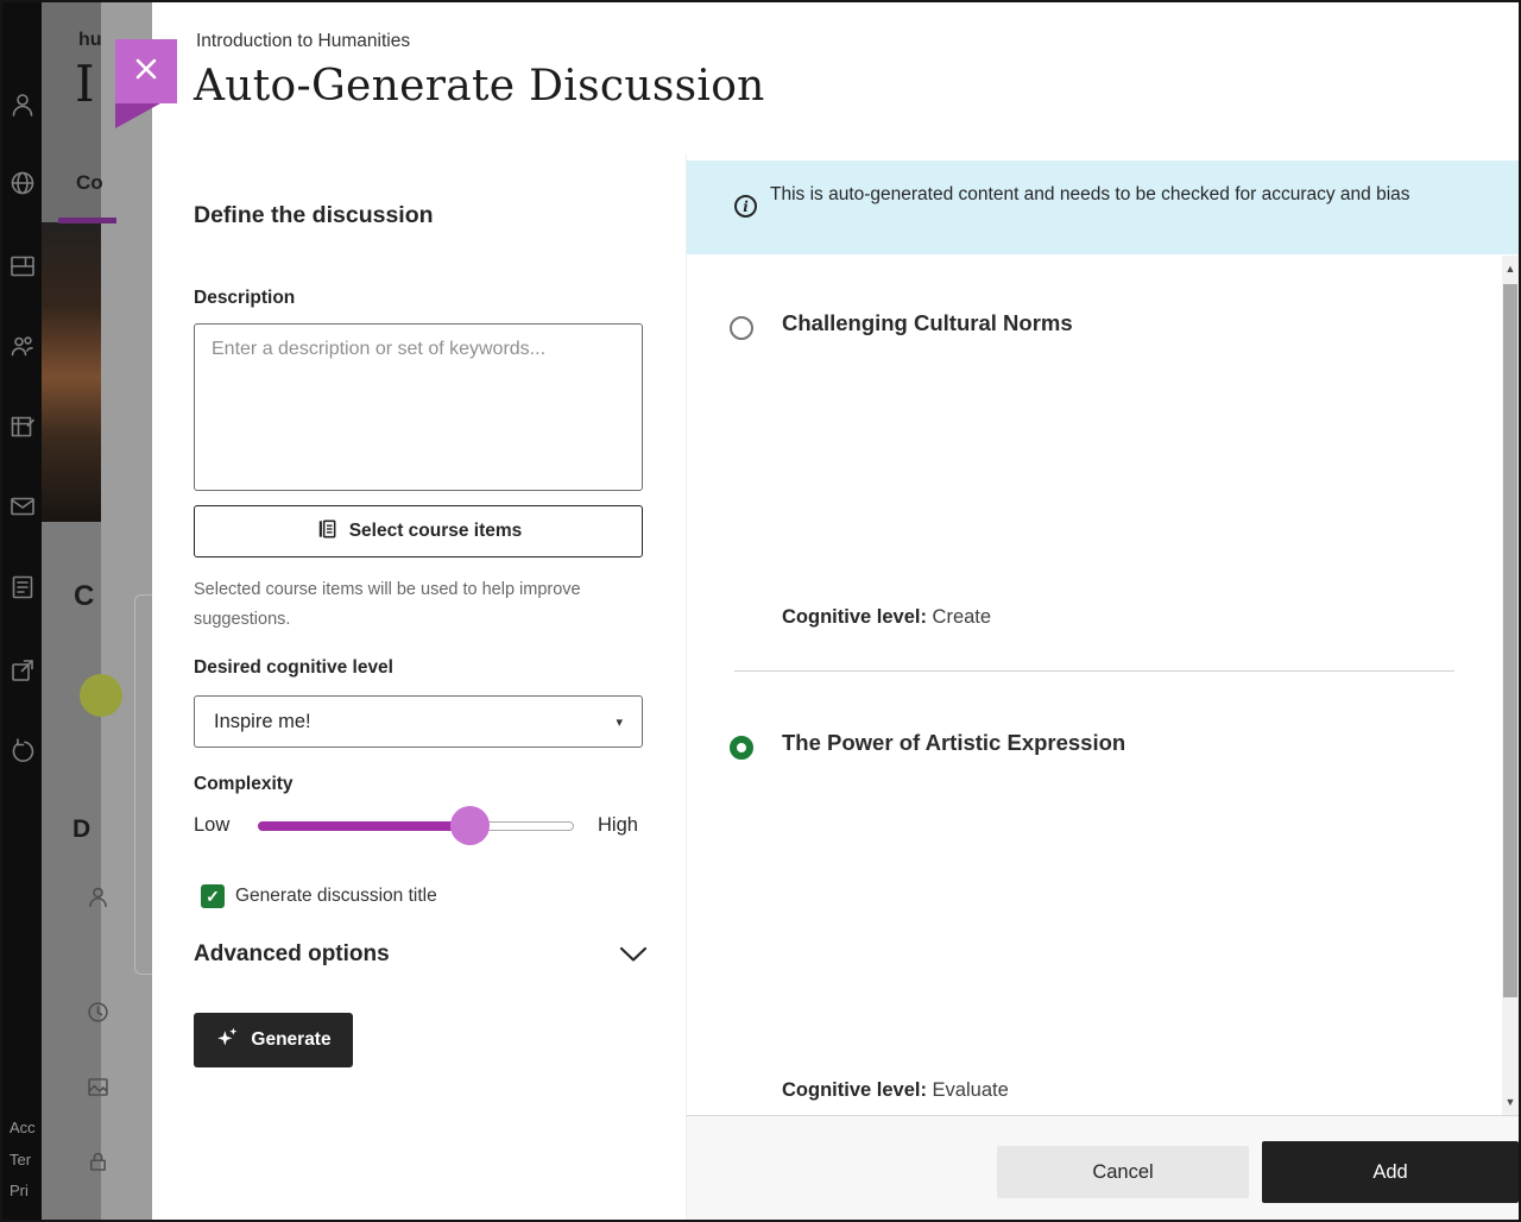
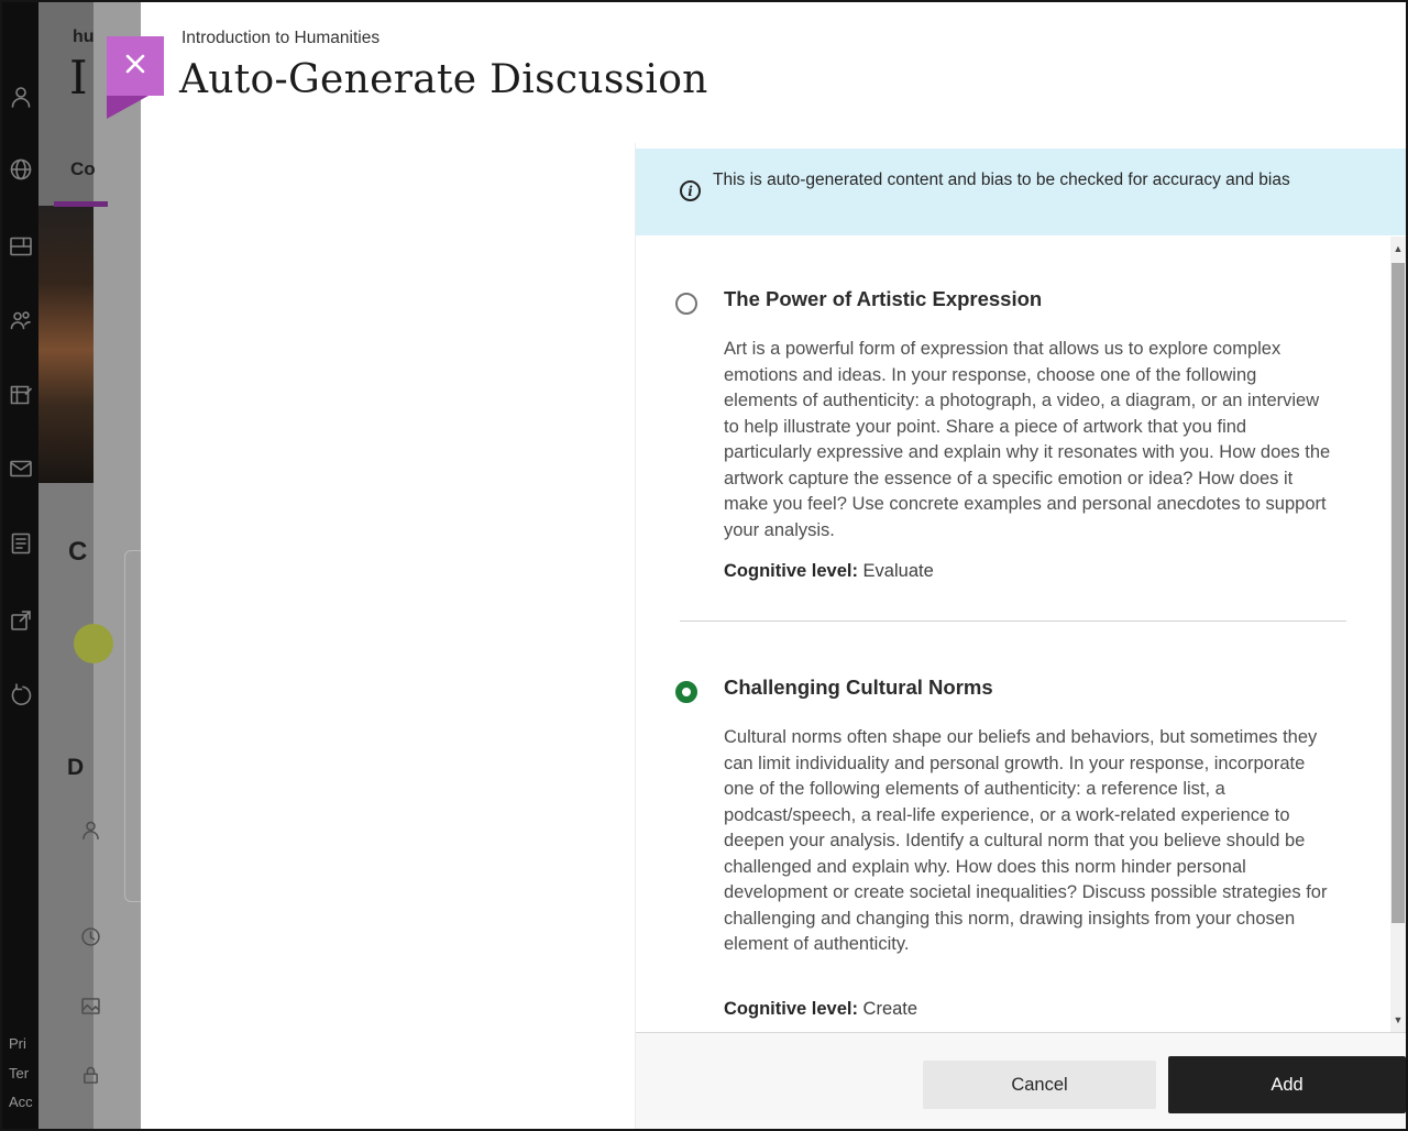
- Acc
+ Pri
  Ter
- Pri
+ Acc
  hu
  I
  Co
  C
  D
  Introduction to Humanities
  Auto-Generate Discussion
- Define the discussion
- Description
- Enter a description or set of keywords...
- Select course items
- Selected course items will be used to help improve suggestions.
- Desired cognitive level
- Inspire me!
- ▾
- Complexity
- Low
- High
- ✓
- Generate discussion title
- Advanced options
- Generate
  i
- This is auto-generated content and needs to be checked for accuracy and bias
+ This is auto-generated content and bias to be checked for accuracy and bias
- Challenging Cultural Norms
+ The Power of Artistic Expression
+ Art is a powerful form of expression that allows us to explore complex emotions and ideas. In your response, choose one of the following elements of authenticity: a photograph, a video, a diagram, or an interview to help illustrate your point. Share a piece of artwork that you find particularly expressive and explain why it resonates with you. How does the artwork capture the essence of a specific emotion or idea? How does it make you feel? Use concrete examples and personal anecdotes to support your analysis.
- Cognitive level: Create
+ Cognitive level: Evaluate
- The Power of Artistic Expression
+ Challenging Cultural Norms
+ Cultural norms often shape our beliefs and behaviors, but sometimes they can limit individuality and personal growth. In your response, incorporate one of the following elements of authenticity: a reference list, a podcast/speech, a real-life experience, or a work-related experience to deepen your analysis. Identify a cultural norm that you believe should be challenged and explain why. How does this norm hinder personal development or create societal inequalities? Discuss possible strategies for challenging and changing this norm, drawing insights from your chosen element of authenticity.
- Cognitive level: Evaluate
+ Cognitive level: Create
  ▲
  ▼
  Cancel
  Add
